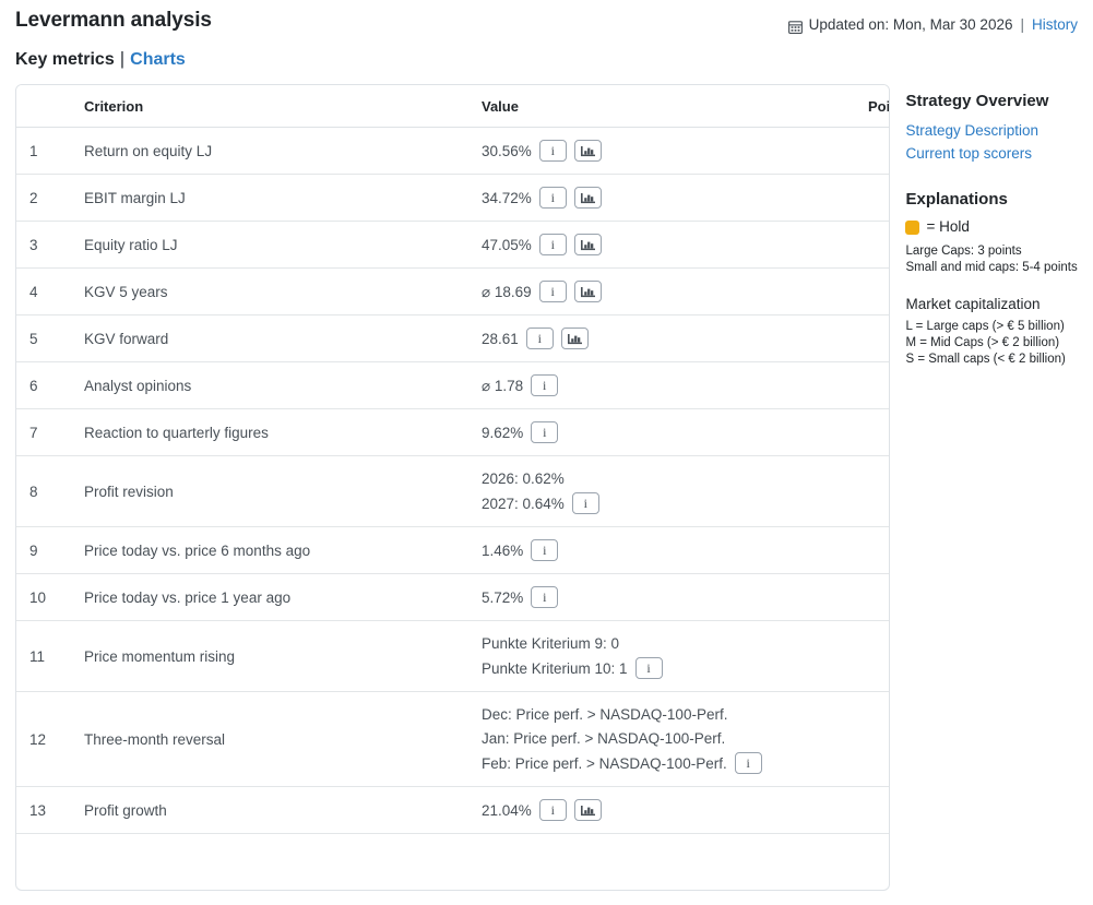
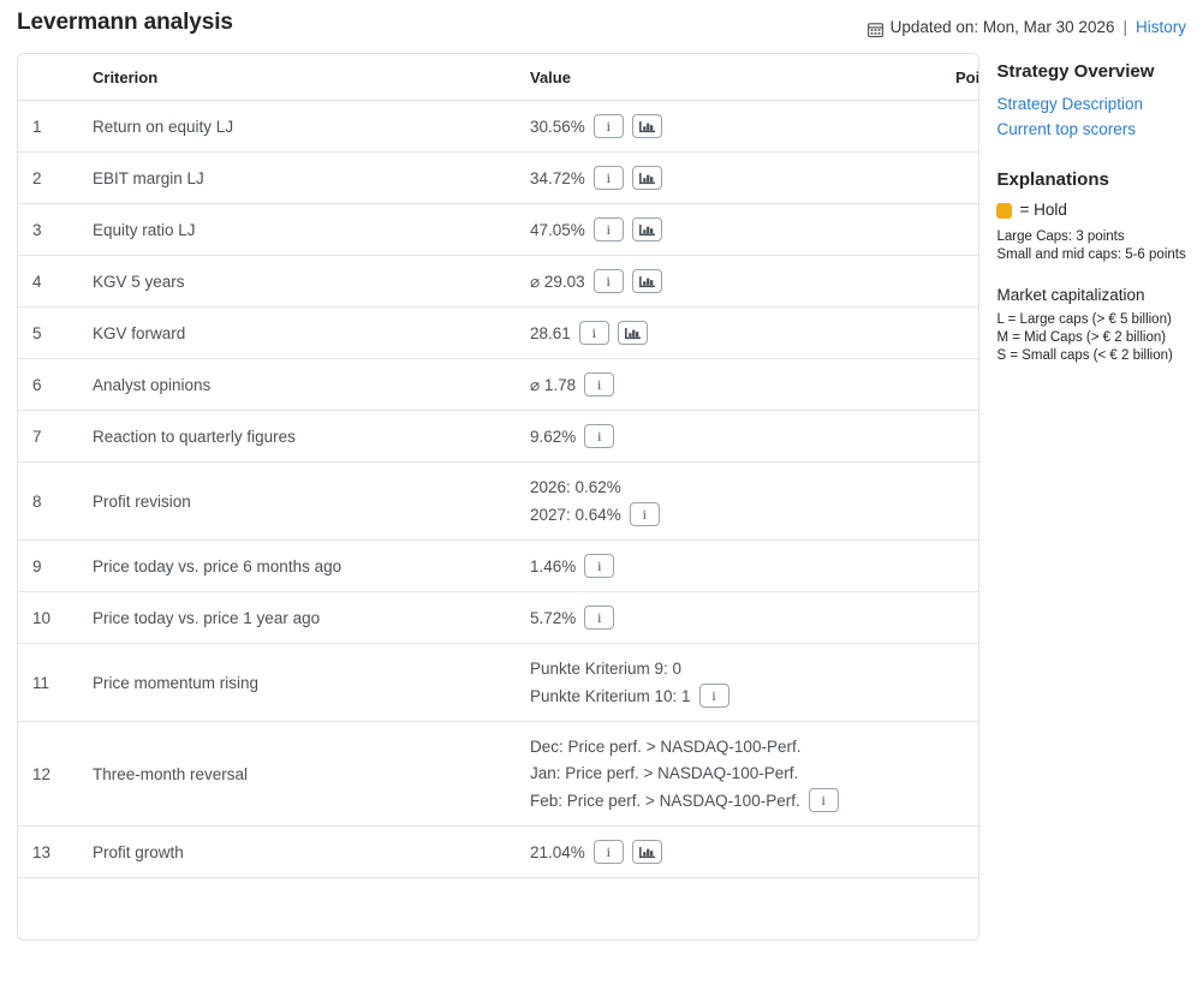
  Levermann analysis
  Updated on: Mon, Mar 30 2026
  |
  History
- Key metrics | Charts
  	Criterion	Value	Poi
  1	Return on equity LJ	30.56% i
  2	EBIT margin LJ	34.72% i
  3	Equity ratio LJ	47.05% i
- 4	KGV 5 years	⌀ 18.69 i
+ 4	KGV 5 years	⌀ 29.03 i
  5	KGV forward	28.61 i
  6	Analyst opinions	⌀ 1.78 i
  7	Reaction to quarterly figures	9.62% i
  8	Profit revision	2026: 0.62%2027: 0.64% i
  9	Price today vs. price 6 months ago	1.46% i
  10	Price today vs. price 1 year ago	5.72% i
  11	Price momentum rising	Punkte Kriterium 9: 0Punkte Kriterium 10: 1 i
  12	Three-month reversal	Dec: Price perf. > NASDAQ-100-Perf.Jan: Price perf. > NASDAQ-100-Perf.Feb: Price perf. > NASDAQ-100-Perf. i
  13	Profit growth	21.04% i
  Strategy Overview
  Strategy Description
  Current top scorers
  Explanations
  = Hold
  Large Caps: 3 points
- Small and mid caps: 5-4 points
+ Small and mid caps: 5-6 points
  Market capitalization
  L = Large caps (> € 5 billion)
  M = Mid Caps (> € 2 billion)
  S = Small caps (< € 2 billion)
